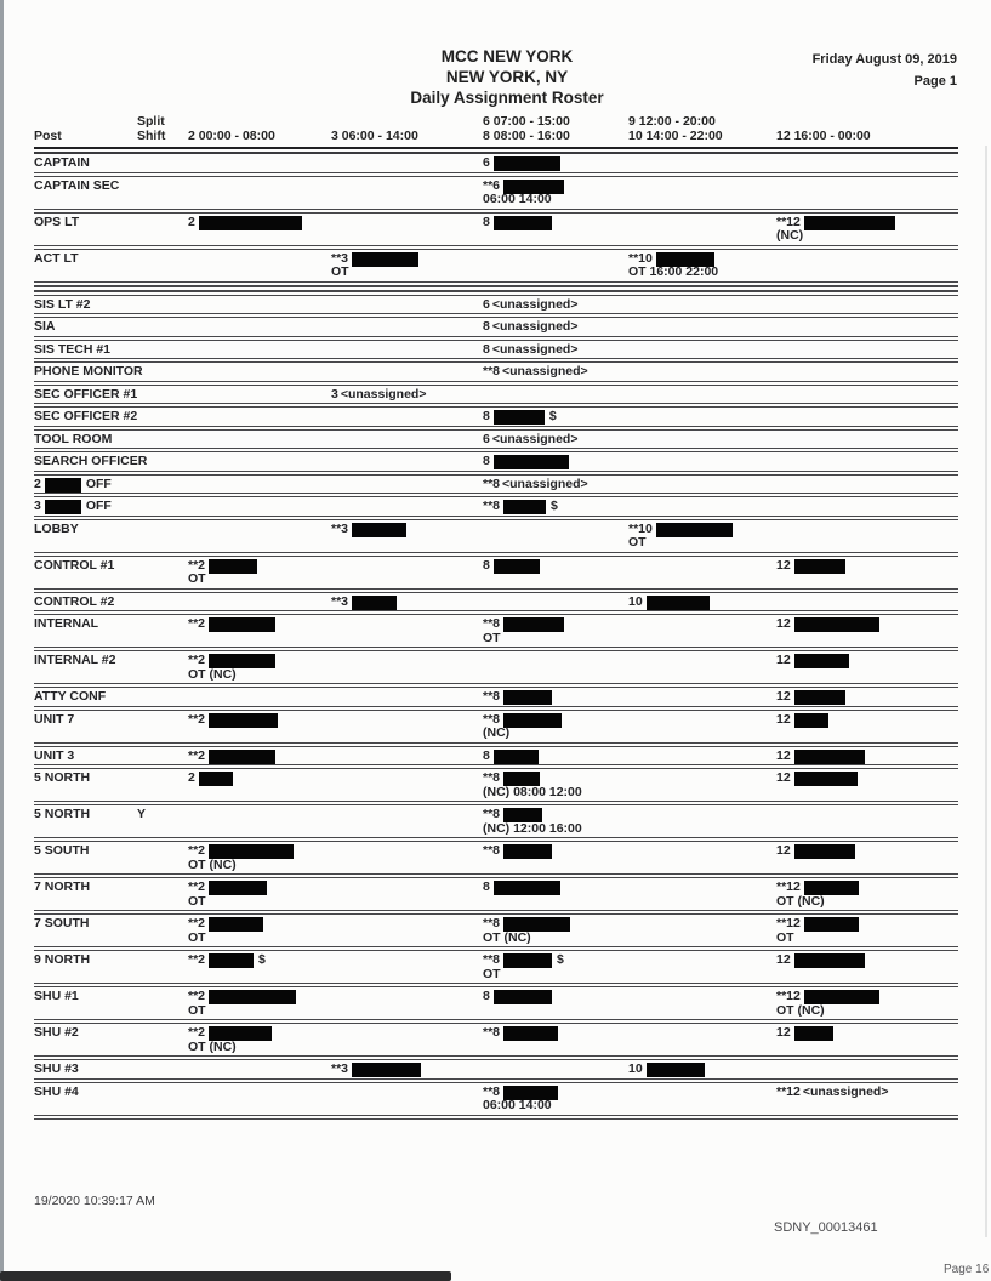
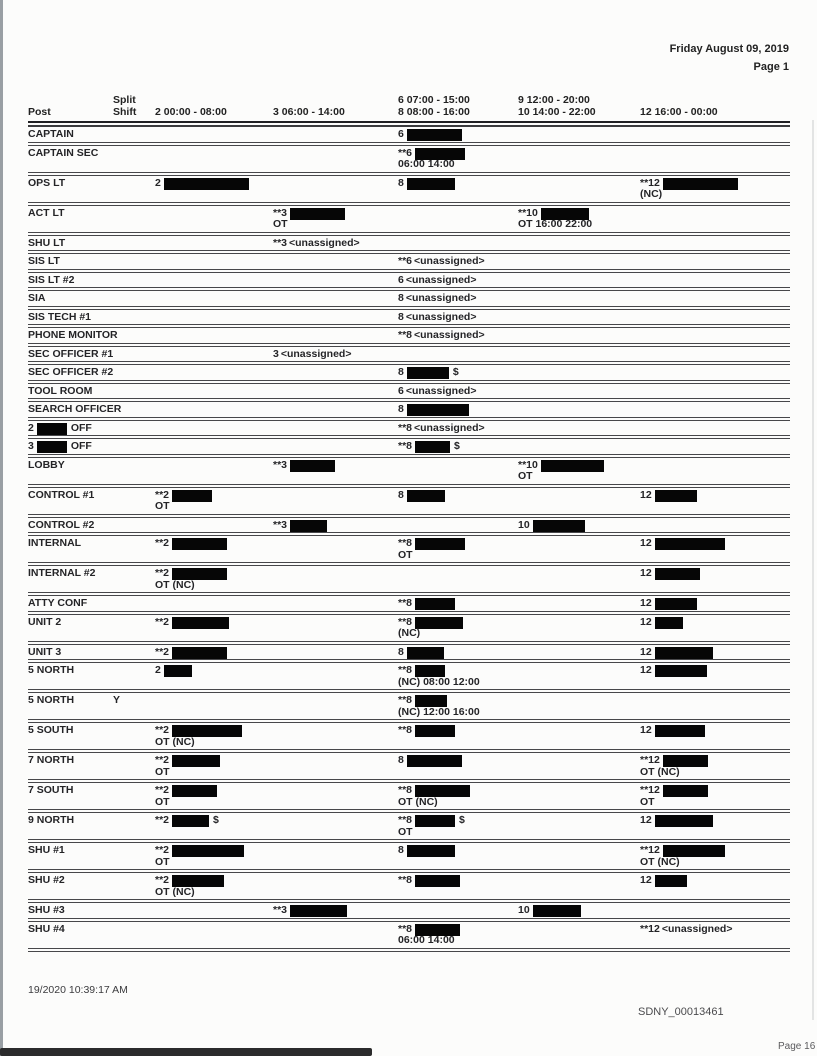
- MCC NEW YORK
- NEW YORK, NY
- Daily Assignment Roster
  Friday August 09, 2019
  Page 1
  Post
  Split Shift
  2 00:00 - 08:00
  3 06:00 - 14:00
  6 07:00 - 15:00
  8 08:00 - 16:00
  9 12:00 - 20:00
  10 14:00 - 22:00
  12 16:00 - 00:00
  CAPTAIN
  6
  CAPTAIN SEC
  **6
  06:00 14:00
  OPS LT
  2
  8
  **12
  (NC)
  ACT LT
  **3
  OT
  **10
  OT 16:00 22:00
+ SHU LT
+ **3 <unassigned>
+ SIS LT
+ **6 <unassigned>
  SIS LT #2
  6 <unassigned>
  SIA
  8 <unassigned>
  SIS TECH #1
  8 <unassigned>
  PHONE MONITOR
  **8 <unassigned>
  SEC OFFICER #1
  3 <unassigned>
  SEC OFFICER #2
  8 $
  TOOL ROOM
  6 <unassigned>
  SEARCH OFFICER
  8
  2 OFF
  **8 <unassigned>
  3 OFF
  **8 $
  LOBBY
  **3
  **10
  OT
  CONTROL #1
  **2
  OT
  8
  12
  CONTROL #2
  **3
  10
  INTERNAL
  **2
  **8
  OT
  12
  INTERNAL #2
  **2
  OT (NC)
  12
  ATTY CONF
  **8
  12
- UNIT 7
+ UNIT 2
  **2
  **8
  (NC)
  12
  UNIT 3
  **2
  8
  12
  5 NORTH
  2
  **8
  (NC) 08:00 12:00
  12
  5 NORTH
  Y
  **8
  (NC) 12:00 16:00
  5 SOUTH
  **2
  OT (NC)
  **8
  12
  7 NORTH
  **2
  OT
  8
  **12
  OT (NC)
  7 SOUTH
  **2
  OT
  **8
  OT (NC)
  **12
  OT
  9 NORTH
  **2 $
  **8 $
  OT
  12
  SHU #1
  **2
  OT
  8
  **12
  OT (NC)
  SHU #2
  **2
  OT (NC)
  **8
  12
  SHU #3
  **3
  10
  SHU #4
  **8
  06:00 14:00
  **12 <unassigned>
  19/2020 10:39:17 AM
  SDNY_00013461
  Page 16
